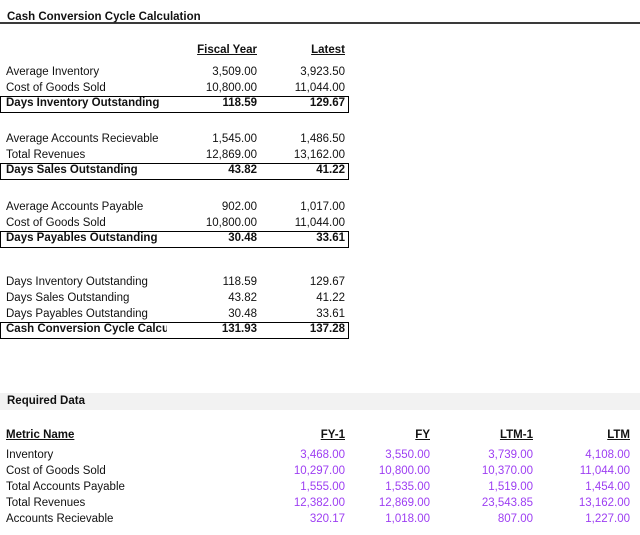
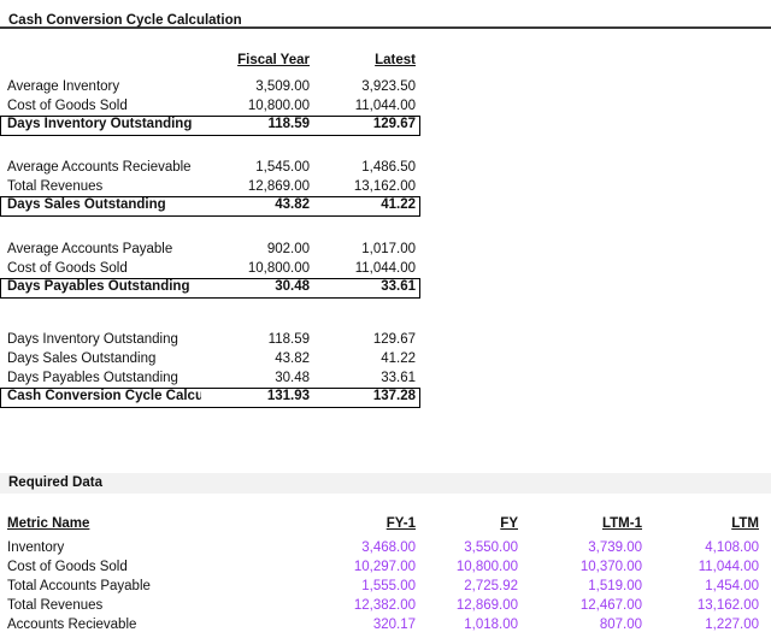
  Cash Conversion Cycle Calculation
  Fiscal Year
  Latest
  Average Inventory
  3,509.00
  3,923.50
  Cost of Goods Sold
  10,800.00
  11,044.00
  Days Inventory Outstanding
  118.59
  129.67
  Average Accounts Recievable
  1,545.00
  1,486.50
  Total Revenues
  12,869.00
  13,162.00
  Days Sales Outstanding
  43.82
  41.22
  Average Accounts Payable
  902.00
  1,017.00
  Cost of Goods Sold
  10,800.00
  11,044.00
  Days Payables Outstanding
  30.48
  33.61
  Days Inventory Outstanding
  118.59
  129.67
  Days Sales Outstanding
  43.82
  41.22
  Days Payables Outstanding
  30.48
  33.61
  Cash Conversion Cycle Calcu
  131.93
  137.28
  Required Data
  Metric Name
  FY-1
  FY
  LTM-1
  LTM
  Inventory
  3,468.00
  3,550.00
  3,739.00
  4,108.00
  Cost of Goods Sold
  10,297.00
  10,800.00
  10,370.00
  11,044.00
  Total Accounts Payable
  1,555.00
- 1,535.00
+ 2,725.92
  1,519.00
  1,454.00
  Total Revenues
  12,382.00
  12,869.00
- 23,543.85
+ 12,467.00
  13,162.00
  Accounts Recievable
  320.17
  1,018.00
  807.00
  1,227.00
